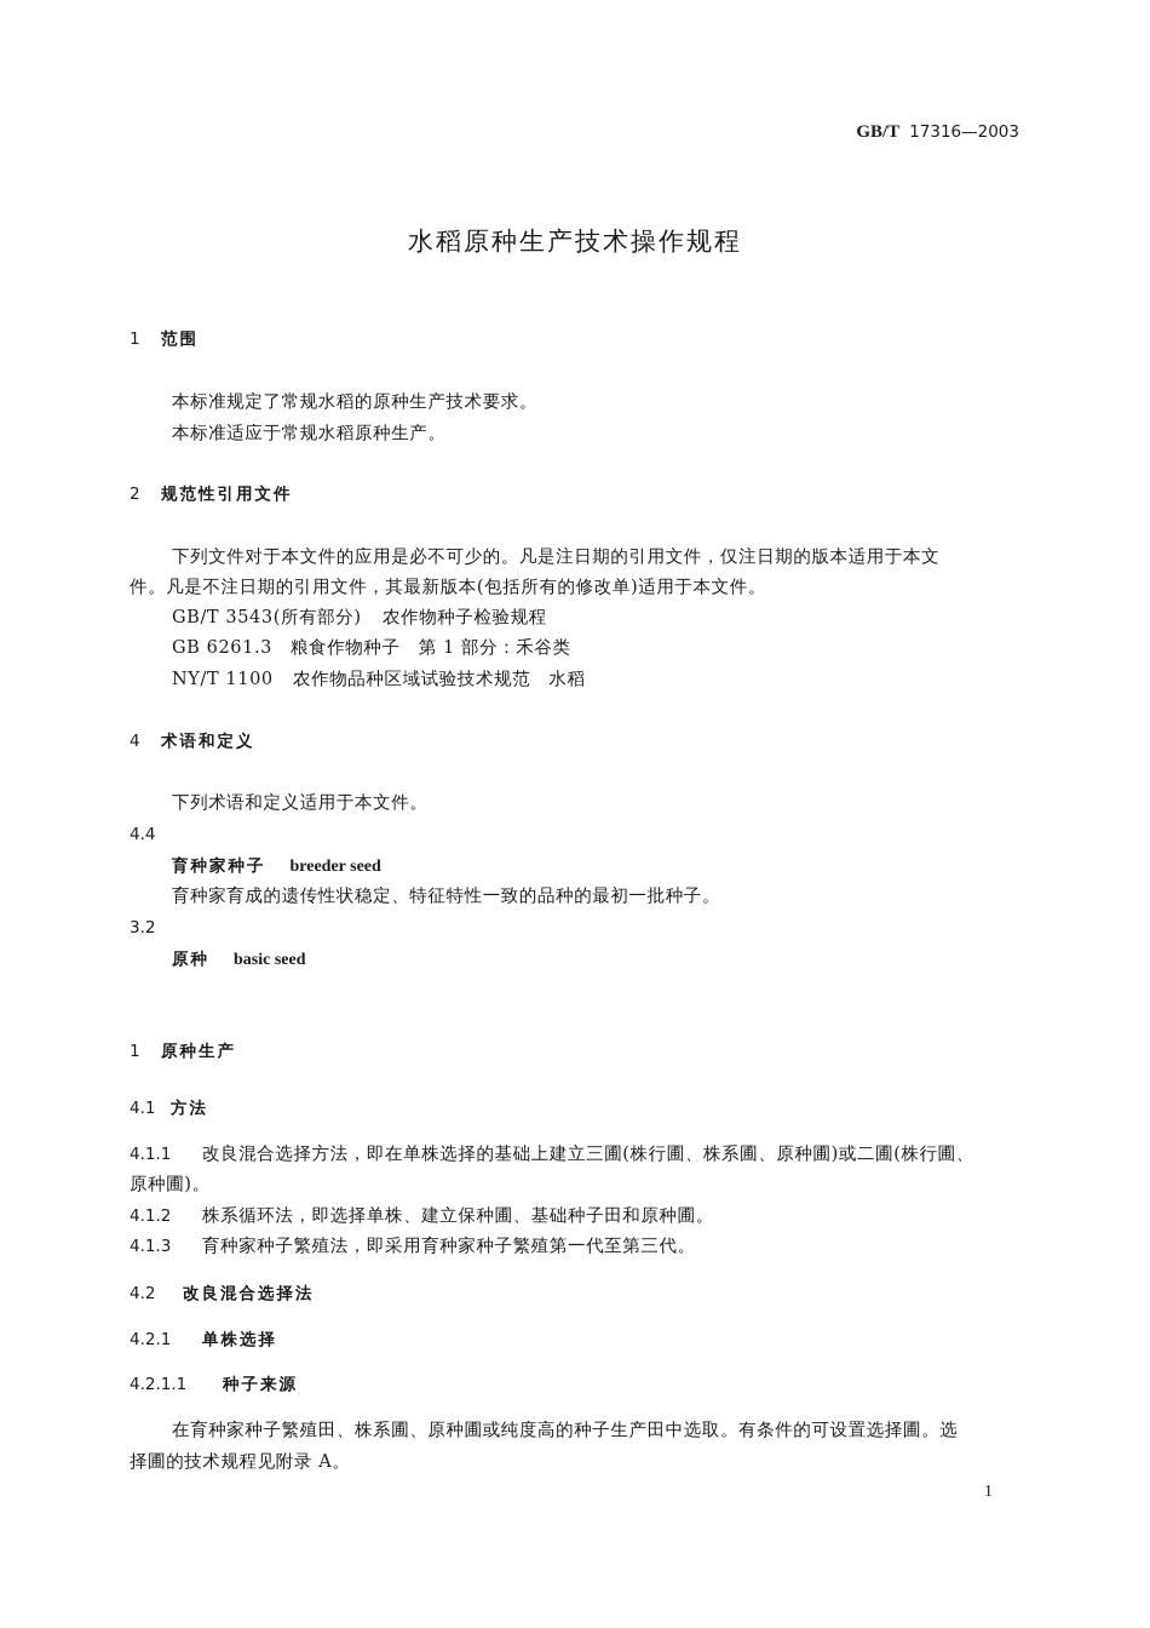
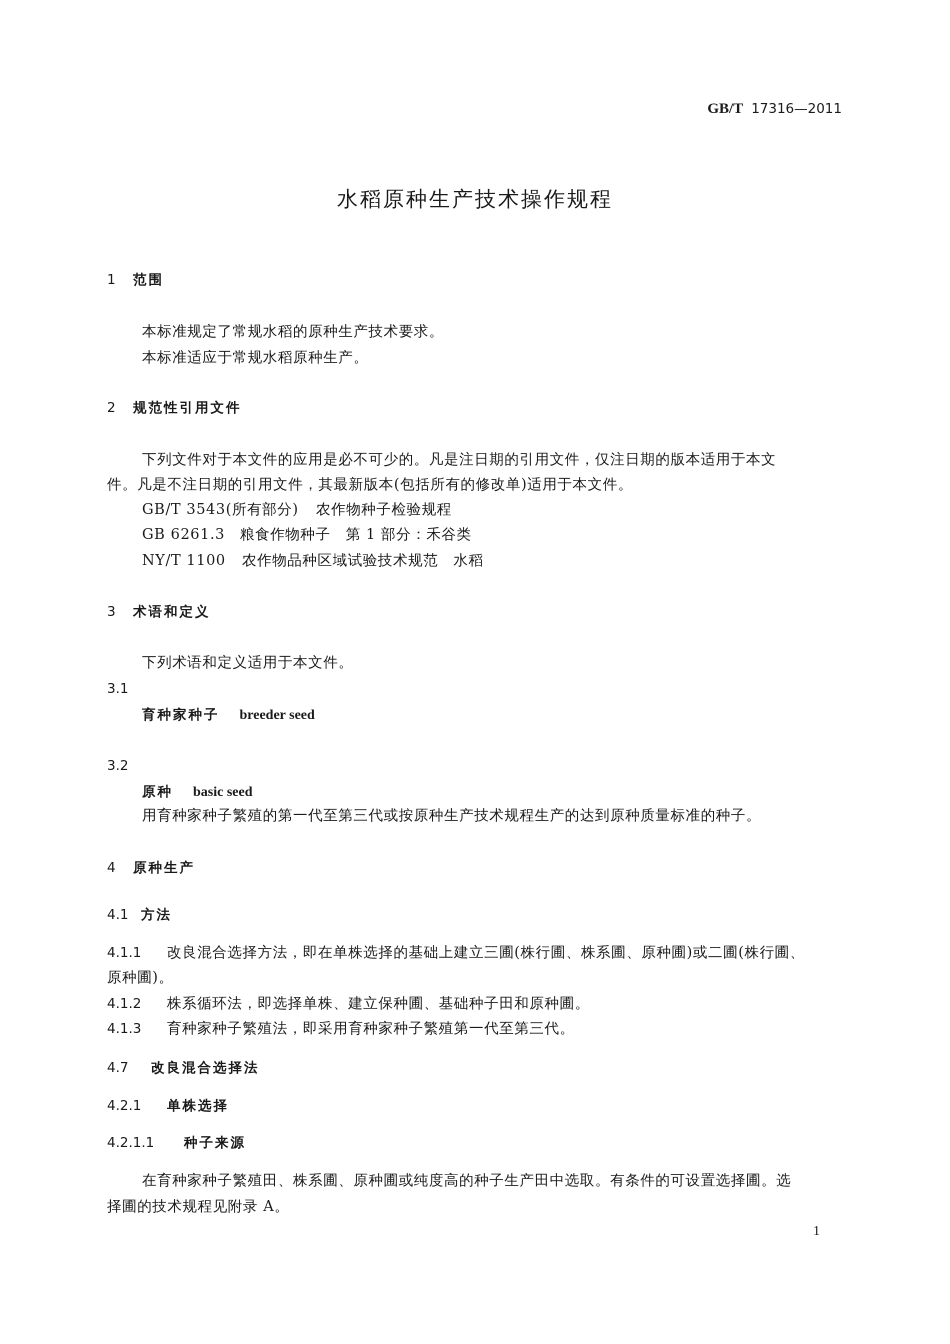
- GB/T 17316—2003
+ GB/T 17316—2011
  水稻原种生产技术操作规程
  1 范围
  本标准规定了常规水稻的原种生产技术要求。
  本标准适应于常规水稻原种生产。
  2 规范性引用文件
  下列文件对于本文件的应用是必不可少的。凡是注日期的引用文件，仅注日期的版本适用于本文
  件。凡是不注日期的引用文件，其最新版本(包括所有的修改单)适用于本文件。
  GB/T 3543(所有部分) 农作物种子检验规程
  GB 6261.3 粮食作物种子 第 1 部分：禾谷类
  NY/T 1100 农作物品种区域试验技术规范 水稻
- 4 术语和定义
+ 3 术语和定义
  下列术语和定义适用于本文件。
- 4.4
+ 3.1
  育种家种子 breeder seed
- 育种家育成的遗传性状稳定、特征特性一致的品种的最初一批种子。
  3.2
  原种 basic seed
+ 用育种家种子繁殖的第一代至第三代或按原种生产技术规程生产的达到原种质量标准的种子。
- 1 原种生产
+ 4 原种生产
  4.1 方法
  4.1.1 改良混合选择方法，即在单株选择的基础上建立三圃(株行圃、株系圃、原种圃)或二圃(株行圃、
  原种圃)。
  4.1.2 株系循环法，即选择单株、建立保种圃、基础种子田和原种圃。
  4.1.3 育种家种子繁殖法，即采用育种家种子繁殖第一代至第三代。
- 4.2 改良混合选择法
+ 4.7 改良混合选择法
  4.2.1 单株选择
  4.2.1.1 种子来源
  在育种家种子繁殖田、株系圃、原种圃或纯度高的种子生产田中选取。有条件的可设置选择圃。选
  择圃的技术规程见附录 A。
  1
